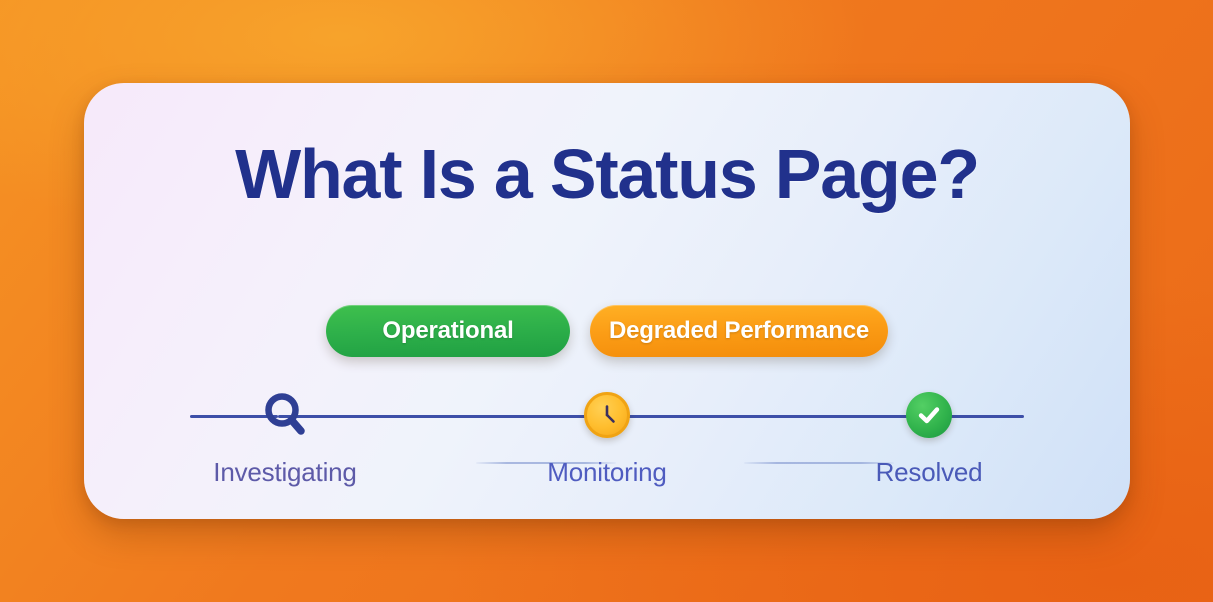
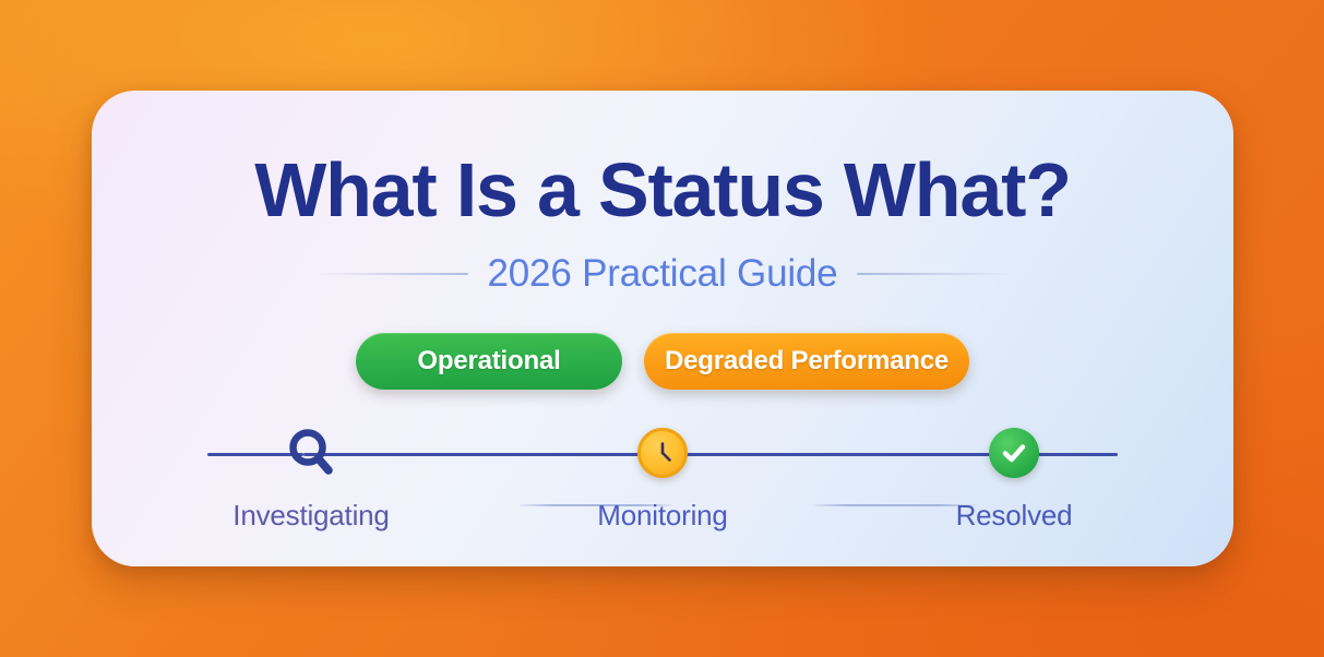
- What Is a Status Page?
+ What Is a Status What?
+ 2026 Practical Guide
  Operational
  Degraded Performance
  Investigating
  Monitoring
  Resolved
